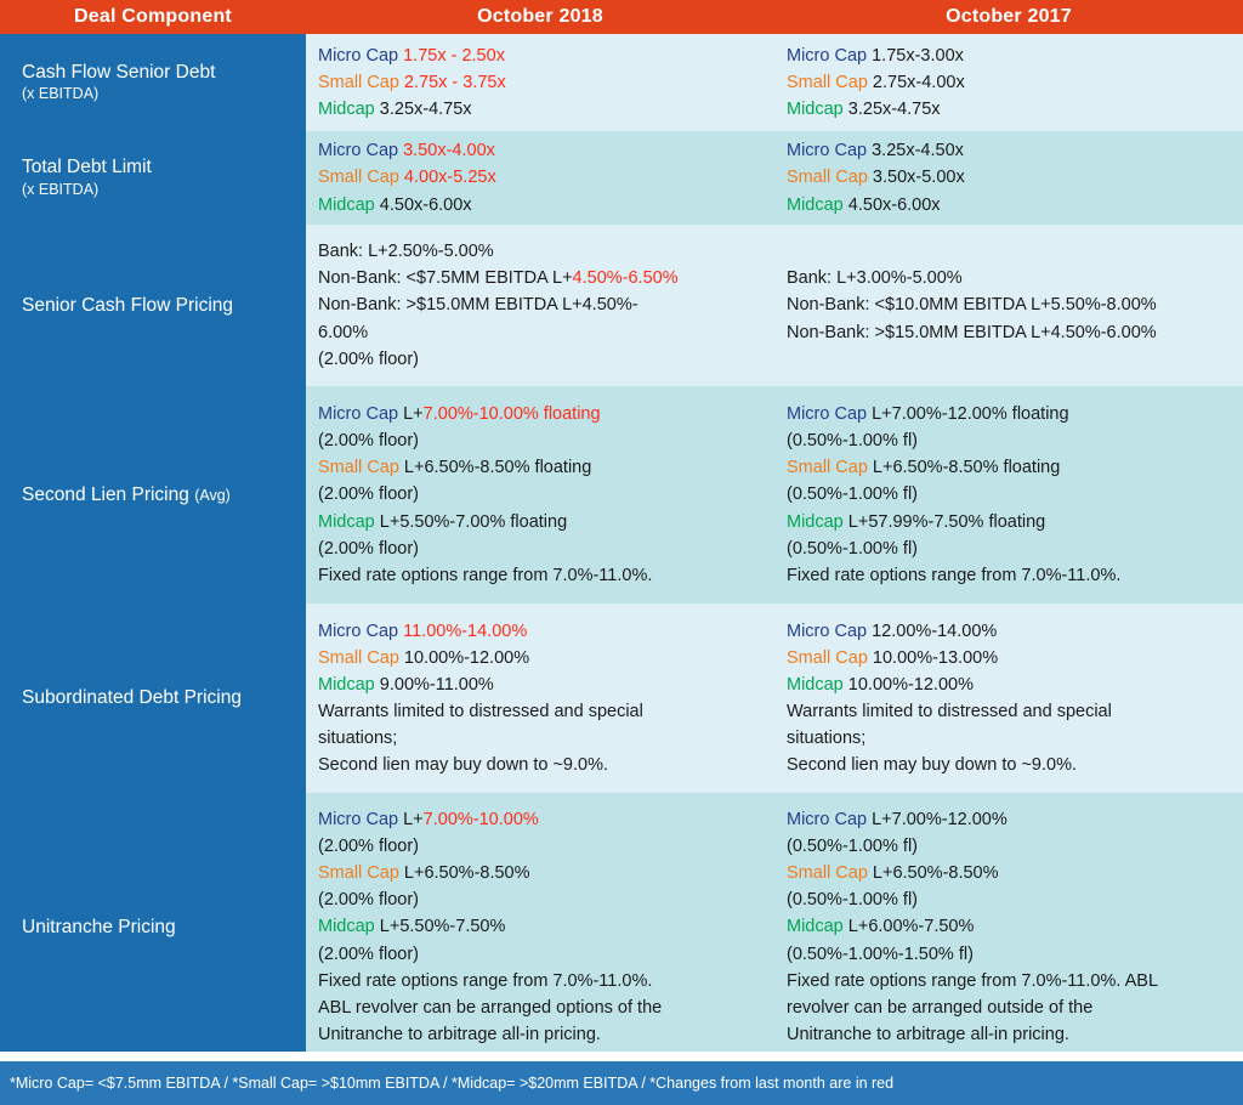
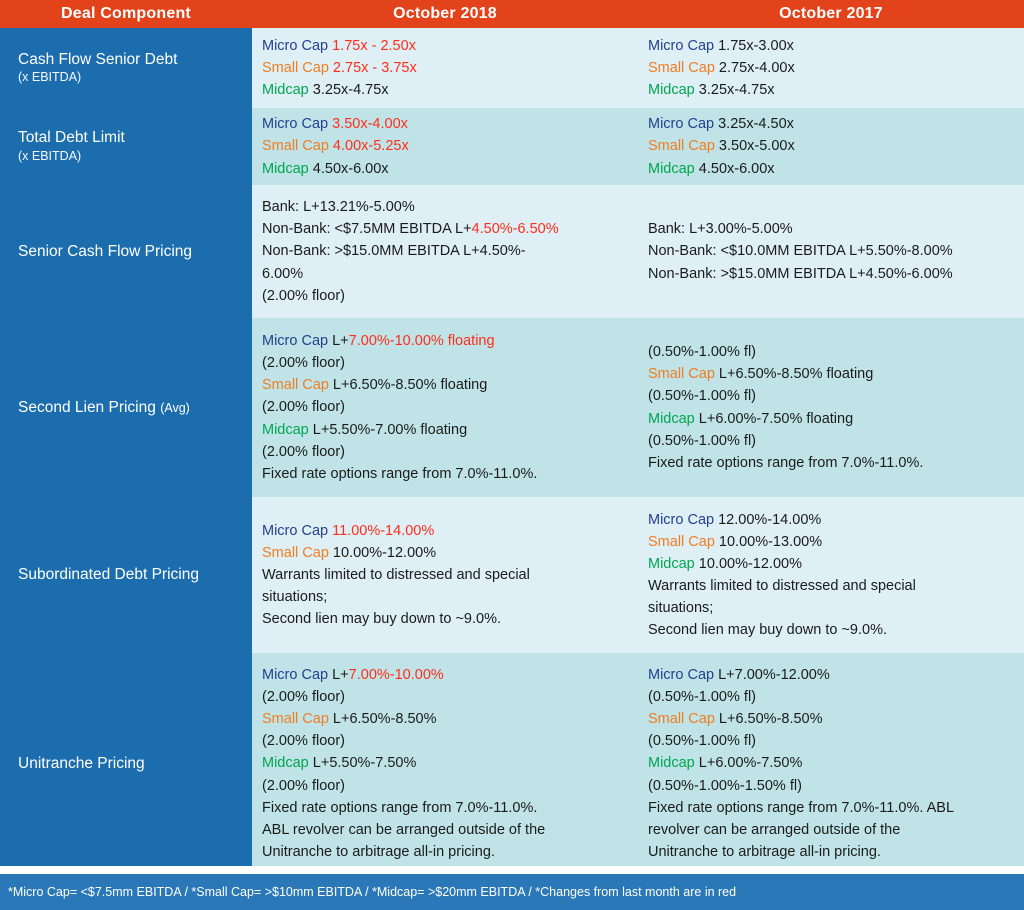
  Deal Component
  October 2018
  October 2017
  Cash Flow Senior Debt
  (x EBITDA)
  Micro Cap 1.75x - 2.50x
  Small Cap 2.75x - 3.75x
  Midcap 3.25x-4.75x
  Micro Cap 1.75x-3.00x
  Small Cap 2.75x-4.00x
  Midcap 3.25x-4.75x
  Total Debt Limit
  (x EBITDA)
  Micro Cap 3.50x-4.00x
  Small Cap 4.00x-5.25x
  Midcap 4.50x-6.00x
  Micro Cap 3.25x-4.50x
  Small Cap 3.50x-5.00x
  Midcap 4.50x-6.00x
  Senior Cash Flow Pricing
- Bank: L+2.50%-5.00%
+ Bank: L+13.21%-5.00%
  Non-Bank: <$7.5MM EBITDA L+4.50%-6.50%
  Non-Bank: >$15.0MM EBITDA L+4.50%-
  6.00%
  (2.00% floor)
  Bank: L+3.00%-5.00%
  Non-Bank: <$10.0MM EBITDA L+5.50%-8.00%
  Non-Bank: >$15.0MM EBITDA L+4.50%-6.00%
  Second Lien Pricing (Avg)
  Micro Cap L+7.00%-10.00% floating
  (2.00% floor)
  Small Cap L+6.50%-8.50% floating
  (2.00% floor)
  Midcap L+5.50%-7.00% floating
  (2.00% floor)
  Fixed rate options range from 7.0%-11.0%.
- Micro Cap L+7.00%-12.00% floating
  (0.50%-1.00% fl)
  Small Cap L+6.50%-8.50% floating
  (0.50%-1.00% fl)
- Midcap L+57.99%-7.50% floating
+ Midcap L+6.00%-7.50% floating
  (0.50%-1.00% fl)
  Fixed rate options range from 7.0%-11.0%.
  Subordinated Debt Pricing
  Micro Cap 11.00%-14.00%
  Small Cap 10.00%-12.00%
- Midcap 9.00%-11.00%
  Warrants limited to distressed and special
  situations;
  Second lien may buy down to ~9.0%.
  Micro Cap 12.00%-14.00%
  Small Cap 10.00%-13.00%
  Midcap 10.00%-12.00%
  Warrants limited to distressed and special
  situations;
  Second lien may buy down to ~9.0%.
  Unitranche Pricing
  Micro Cap L+7.00%-10.00%
  (2.00% floor)
  Small Cap L+6.50%-8.50%
  (2.00% floor)
  Midcap L+5.50%-7.50%
  (2.00% floor)
  Fixed rate options range from 7.0%-11.0%.
- ABL revolver can be arranged options of the
+ ABL revolver can be arranged outside of the
  Unitranche to arbitrage all-in pricing.
  Micro Cap L+7.00%-12.00%
  (0.50%-1.00% fl)
  Small Cap L+6.50%-8.50%
  (0.50%-1.00% fl)
  Midcap L+6.00%-7.50%
  (0.50%-1.00%-1.50% fl)
  Fixed rate options range from 7.0%-11.0%. ABL
  revolver can be arranged outside of the
  Unitranche to arbitrage all-in pricing.
  *Micro Cap= <$7.5mm EBITDA / *Small Cap= >$10mm EBITDA / *Midcap= >$20mm EBITDA / *Changes from last month are in red
